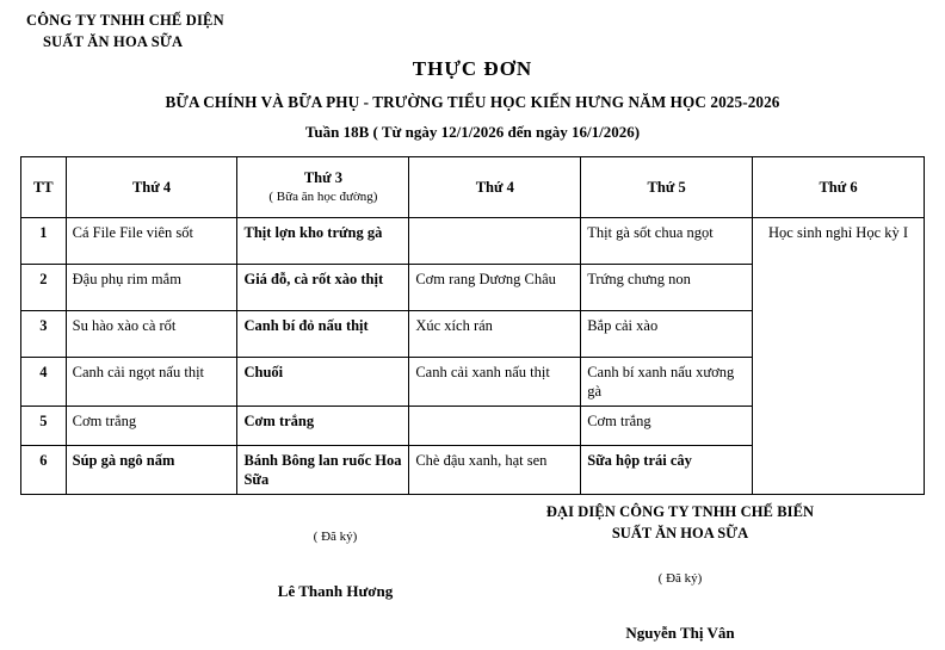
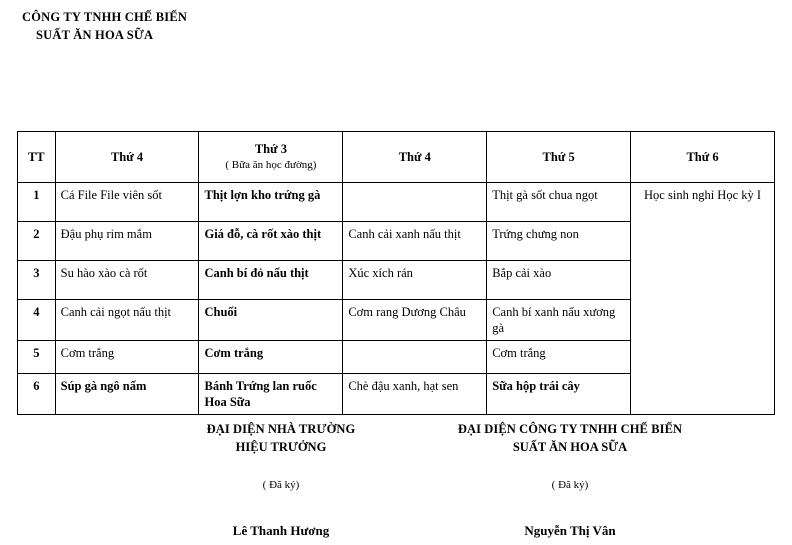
- CÔNG TY TNHH CHẾ DIỆN
+ CÔNG TY TNHH CHẾ BIẾN
  SUẤT ĂN HOA SỮA
- THỰC ĐƠN
- BỮA CHÍNH VÀ BỮA PHỤ - TRƯỜNG TIỂU HỌC KIẾN HƯNG NĂM HỌC 2025-2026
- Tuần 18B ( Từ ngày 12/1/2026 đến ngày 16/1/2026)
  TT	Thứ 4	Thứ 3 ( Bữa ăn học đường)	Thứ 4	Thứ 5	Thứ 6
  1	Cá File File viên sốt	Thịt lợn kho trứng gà		Thịt gà sốt chua ngọt	Học sinh nghỉ Học kỳ I
- 2	Đậu phụ rim mắm	Giá đỗ, cà rốt xào thịt	Cơm rang Dương Châu	Trứng chưng non
+ 2	Đậu phụ rim mắm	Giá đỗ, cà rốt xào thịt	Canh cải xanh nấu thịt	Trứng chưng non
  3	Su hào xào cà rốt	Canh bí đỏ nấu thịt	Xúc xích rán	Bắp cải xào
- 4	Canh cải ngọt nấu thịt	Chuối	Canh cải xanh nấu thịt	Canh bí xanh nấu xương gà
+ 4	Canh cải ngọt nấu thịt	Chuối	Cơm rang Dương Châu	Canh bí xanh nấu xương gà
  5	Cơm trắng	Cơm trắng		Cơm trắng
- 6	Súp gà ngô nấm	Bánh Bông lan ruốc Hoa Sữa	Chè đậu xanh, hạt sen	Sữa hộp trái cây
+ 6	Súp gà ngô nấm	Bánh Trứng lan ruốc Hoa Sữa	Chè đậu xanh, hạt sen	Sữa hộp trái cây
+ ĐẠI DIỆN NHÀ TRƯỜNG
+ HIỆU TRƯỞNG
  ( Đã ký)
  Lê Thanh Hương
  ĐẠI DIỆN CÔNG TY TNHH CHẾ BIẾN
  SUẤT ĂN HOA SỮA
  ( Đã ký)
  Nguyễn Thị Vân
